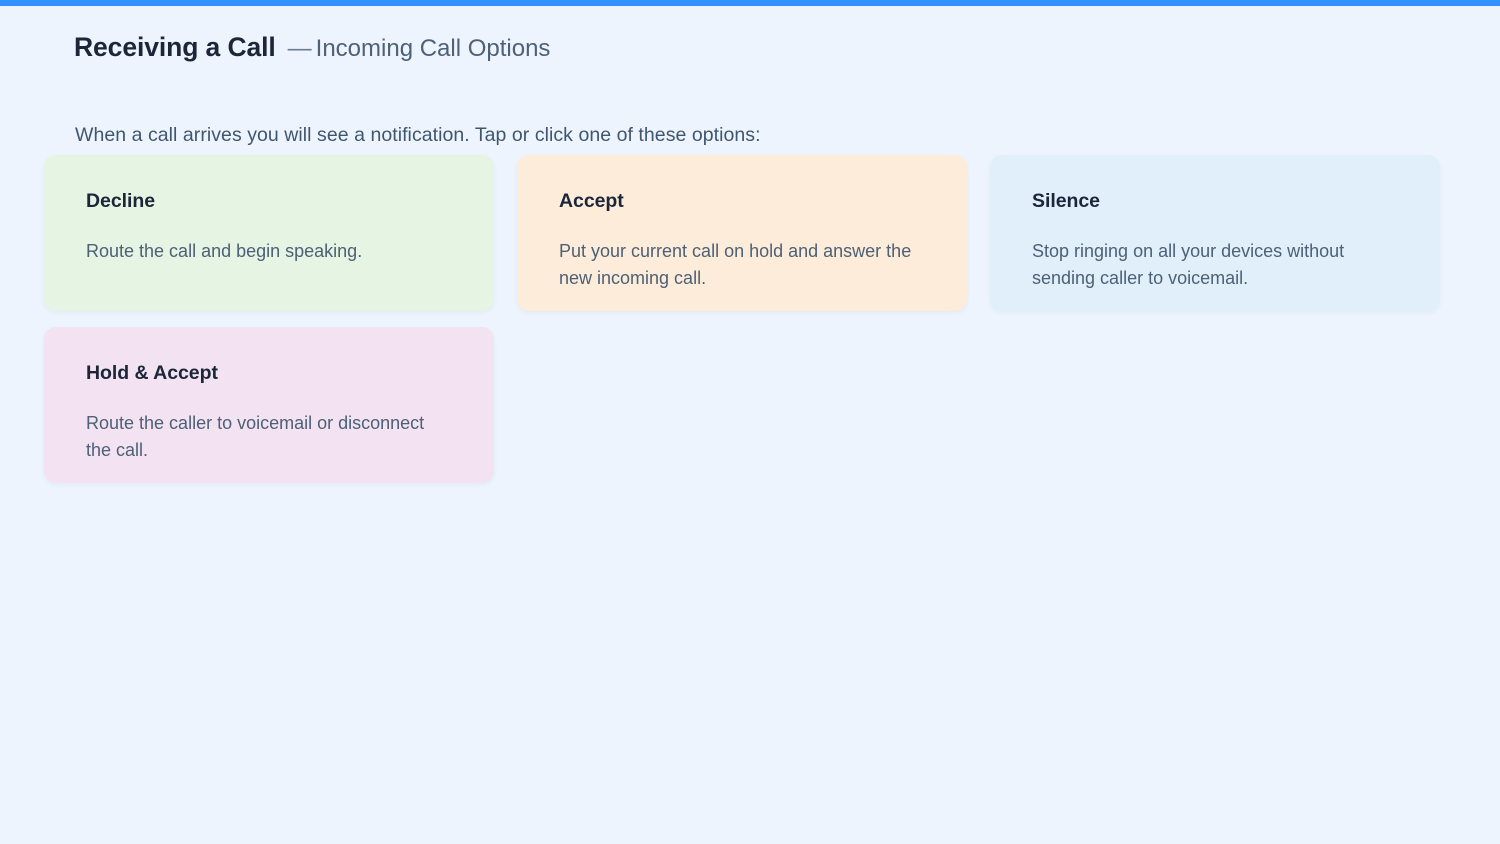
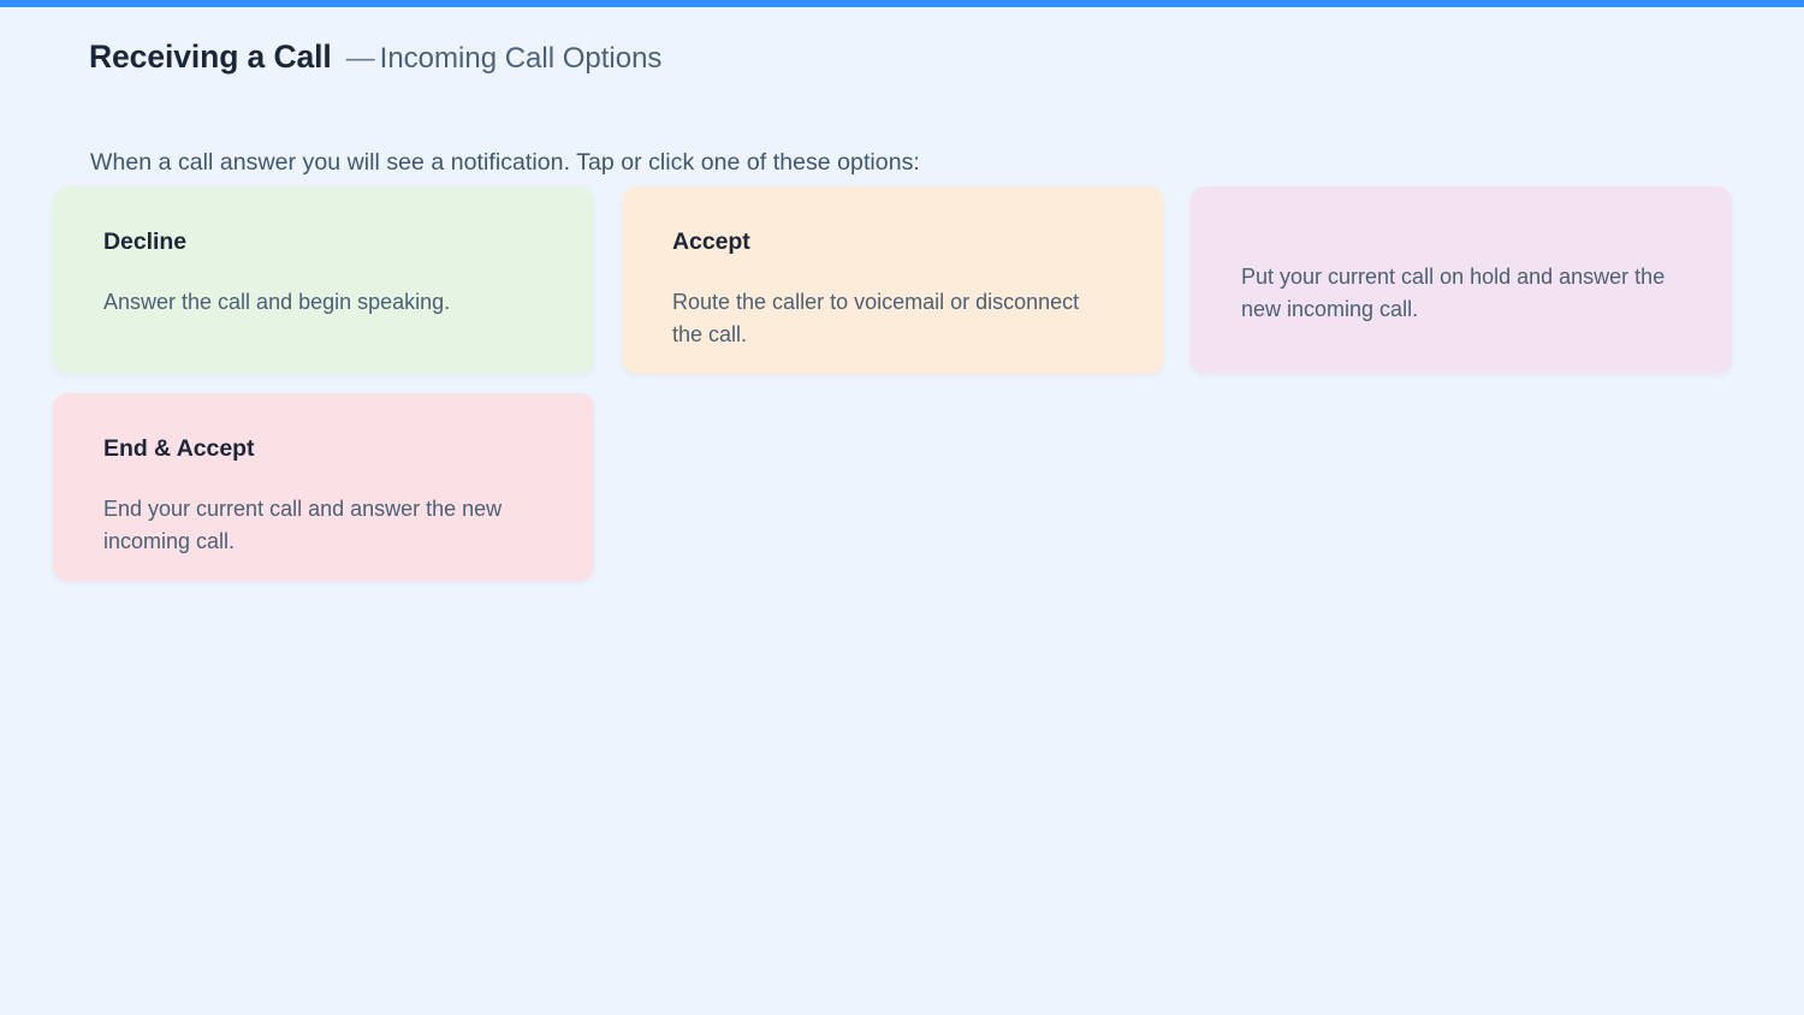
  Receiving a Call — Incoming Call Options
- When a call arrives you will see a notification. Tap or click one of these options:
+ When a call answer you will see a notification. Tap or click one of these options:
  Decline
- Route the call and begin speaking.
+ Answer the call and begin speaking.
  Accept
- Put your current call on hold and answer the new incoming call.
+ Route the caller to voicemail or disconnect the call.
- Silence
- Stop ringing on all your devices without sending caller to voicemail.
- Hold & Accept
- Route the caller to voicemail or disconnect the call.
+ Put your current call on hold and answer the new incoming call.
+ End & Accept
+ End your current call and answer the new incoming call.
